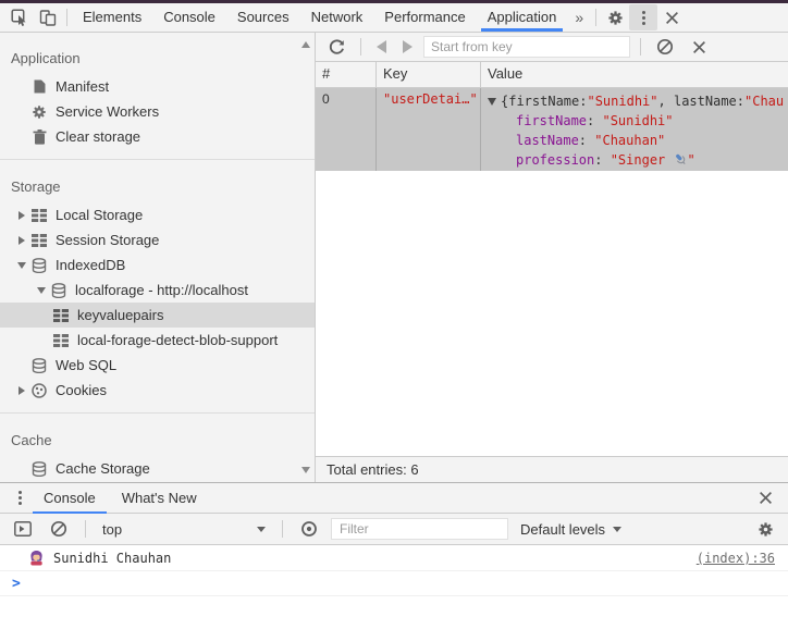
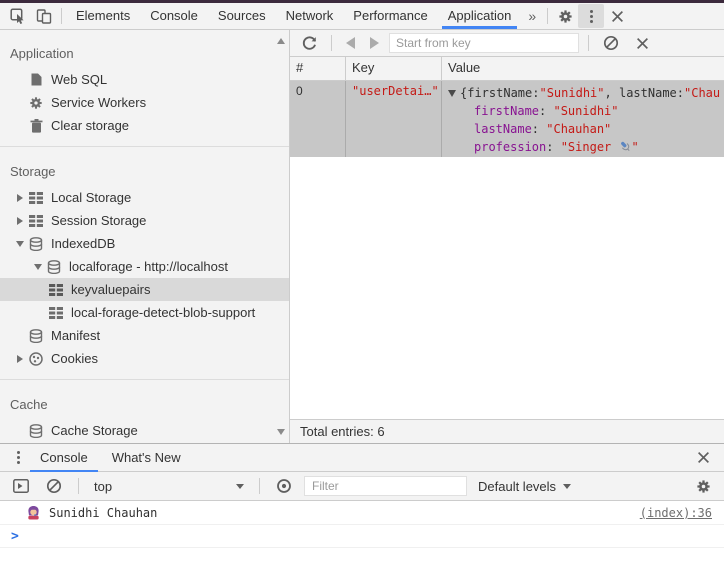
  Elements
  Console
  Sources
  Network
  Performance
  Application
  »
  Application
- Manifest
+ Web SQL
  Service Workers
  Clear storage
  Storage
  Local Storage
  Session Storage
  IndexedDB
  localforage - http://localhost
  keyvaluepairs
  local-forage-detect-blob-support
- Web SQL
+ Manifest
  Cookies
  Cache
  Cache Storage
  Start from key
  #
  Key
  Value
  0
  "userDetai…"
  {firstName:
  "Sunidhi"
  , lastName:
  firstName: "Sunidhi"
  lastName: "Chauhan"
  profession: "Singer "
  Total entries: 6
  Console
  What's New
  top
  Filter
  Default levels
  Sunidhi Chauhan
  (index):36
  >
